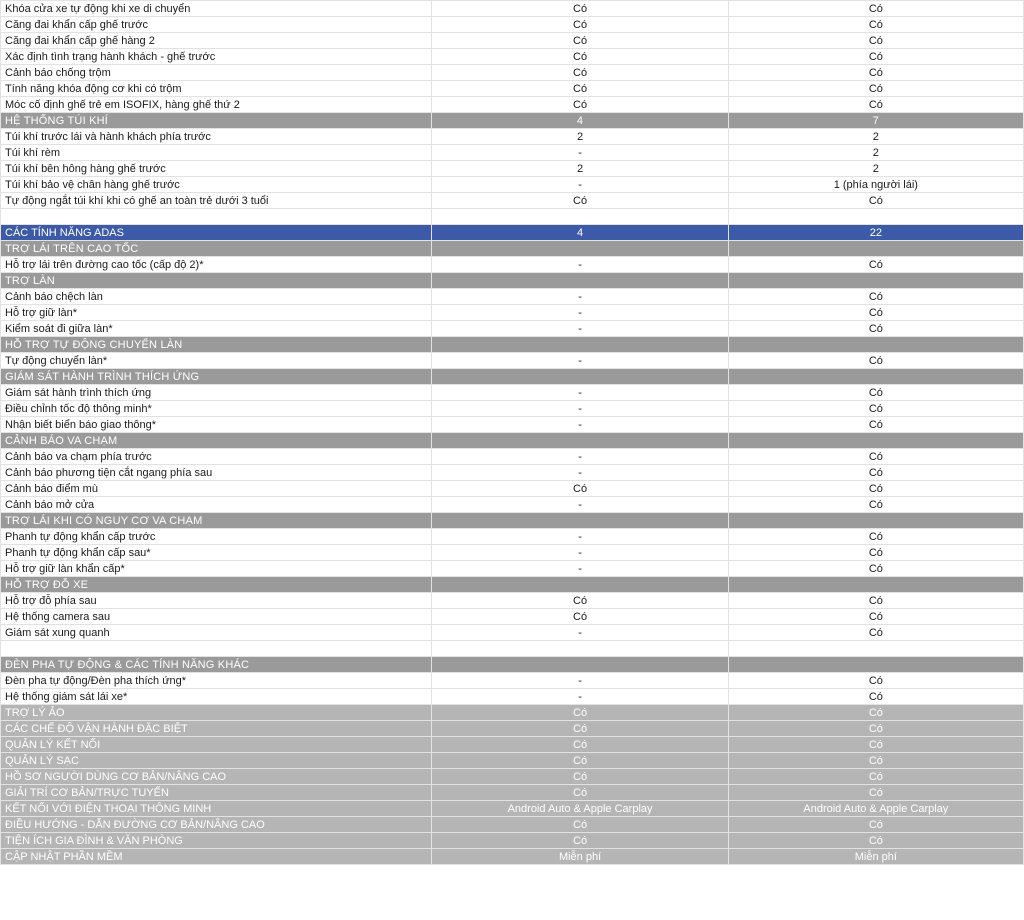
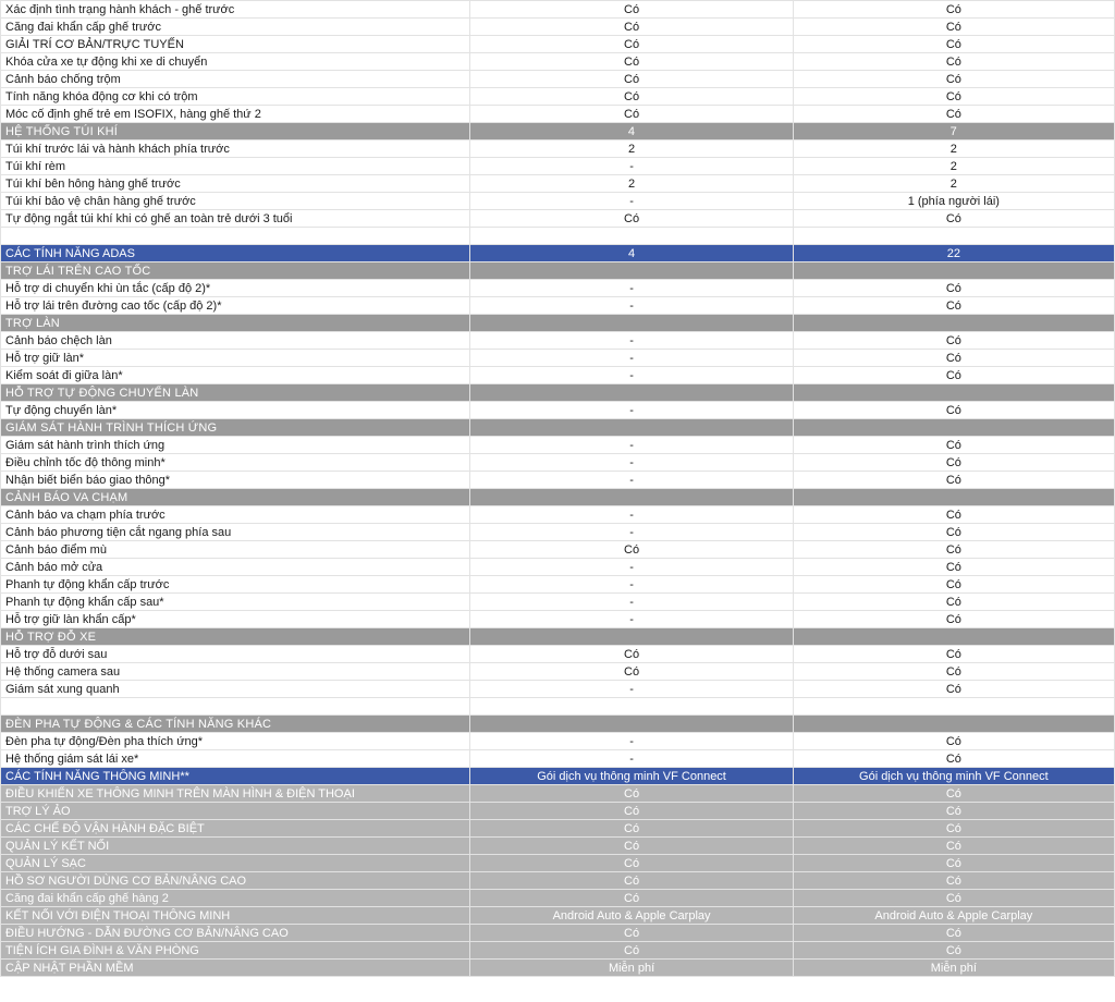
- Khóa cửa xe tự động khi xe di chuyển	Có	Có
+ Xác định tình trạng hành khách - ghế trước	Có	Có
  Căng đai khẩn cấp ghế trước	Có	Có
- Căng đai khẩn cấp ghế hàng 2	Có	Có
+ GIẢI TRÍ CƠ BẢN/TRỰC TUYẾN	Có	Có
- Xác định tình trạng hành khách - ghế trước	Có	Có
+ Khóa cửa xe tự động khi xe di chuyển	Có	Có
  Cảnh báo chống trộm	Có	Có
  Tính năng khóa động cơ khi có trộm	Có	Có
  Móc cố định ghế trẻ em ISOFIX, hàng ghế thứ 2	Có	Có
  HỆ THỐNG TÚI KHÍ	4	7
  Túi khí trước lái và hành khách phía trước	2	2
  Túi khí rèm	-	2
  Túi khí bên hông hàng ghế trước	2	2
  Túi khí bảo vệ chân hàng ghế trước	-	1 (phía người lái)
  Tự động ngắt túi khí khi có ghế an toàn trẻ dưới 3 tuổi	Có	Có
  CÁC TÍNH NĂNG ADAS	4	22
  TRỢ LÁI TRÊN CAO TỐC
+ Hỗ trợ di chuyển khi ùn tắc (cấp độ 2)*	-	Có
  Hỗ trợ lái trên đường cao tốc (cấp độ 2)*	-	Có
  TRỢ LÀN
  Cảnh báo chệch làn	-	Có
  Hỗ trợ giữ làn*	-	Có
  Kiểm soát đi giữa làn*	-	Có
  HỖ TRỢ TỰ ĐỘNG CHUYỂN LÀN
  Tự động chuyển làn*	-	Có
  GIÁM SÁT HÀNH TRÌNH THÍCH ỨNG
  Giám sát hành trình thích ứng	-	Có
  Điều chỉnh tốc độ thông minh*	-	Có
  Nhận biết biển báo giao thông*	-	Có
  CẢNH BÁO VA CHẠM
  Cảnh báo va chạm phía trước	-	Có
  Cảnh báo phương tiện cắt ngang phía sau	-	Có
  Cảnh báo điểm mù	Có	Có
  Cảnh báo mở cửa	-	Có
- TRỢ LÁI KHI CÓ NGUY CƠ VA CHẠM
  Phanh tự động khẩn cấp trước	-	Có
  Phanh tự động khẩn cấp sau*	-	Có
  Hỗ trợ giữ làn khẩn cấp*	-	Có
  HỖ TRỢ ĐỖ XE
- Hỗ trợ đỗ phía sau	Có	Có
+ Hỗ trợ đỗ dưới sau	Có	Có
  Hệ thống camera sau	Có	Có
  Giám sát xung quanh	-	Có
  ĐÈN PHA TỰ ĐỘNG & CÁC TÍNH NĂNG KHÁC
  Đèn pha tự động/Đèn pha thích ứng*	-	Có
  Hệ thống giám sát lái xe*	-	Có
+ CÁC TÍNH NĂNG THÔNG MINH**	Gói dịch vụ thông minh VF Connect	Gói dịch vụ thông minh VF Connect
+ ĐIỀU KHIỂN XE THÔNG MINH TRÊN MÀN HÌNH & ĐIỆN THOẠI	Có	Có
  TRỢ LÝ ẢO	Có	Có
  CÁC CHẾ ĐỘ VẬN HÀNH ĐẶC BIỆT	Có	Có
  QUẢN LÝ KẾT NỐI	Có	Có
  QUẢN LÝ SẠC	Có	Có
  HỒ SƠ NGƯỜI DÙNG CƠ BẢN/NÂNG CAO	Có	Có
- GIẢI TRÍ CƠ BẢN/TRỰC TUYẾN	Có	Có
+ Căng đai khẩn cấp ghế hàng 2	Có	Có
  KẾT NỐI VỚI ĐIỆN THOẠI THÔNG MINH	Android Auto & Apple Carplay	Android Auto & Apple Carplay
  ĐIỀU HƯỚNG - DẪN ĐƯỜNG CƠ BẢN/NÂNG CAO	Có	Có
  TIỆN ÍCH GIA ĐÌNH & VĂN PHÒNG	Có	Có
  CẬP NHẬT PHẦN MỀM	Miễn phí	Miễn phí
